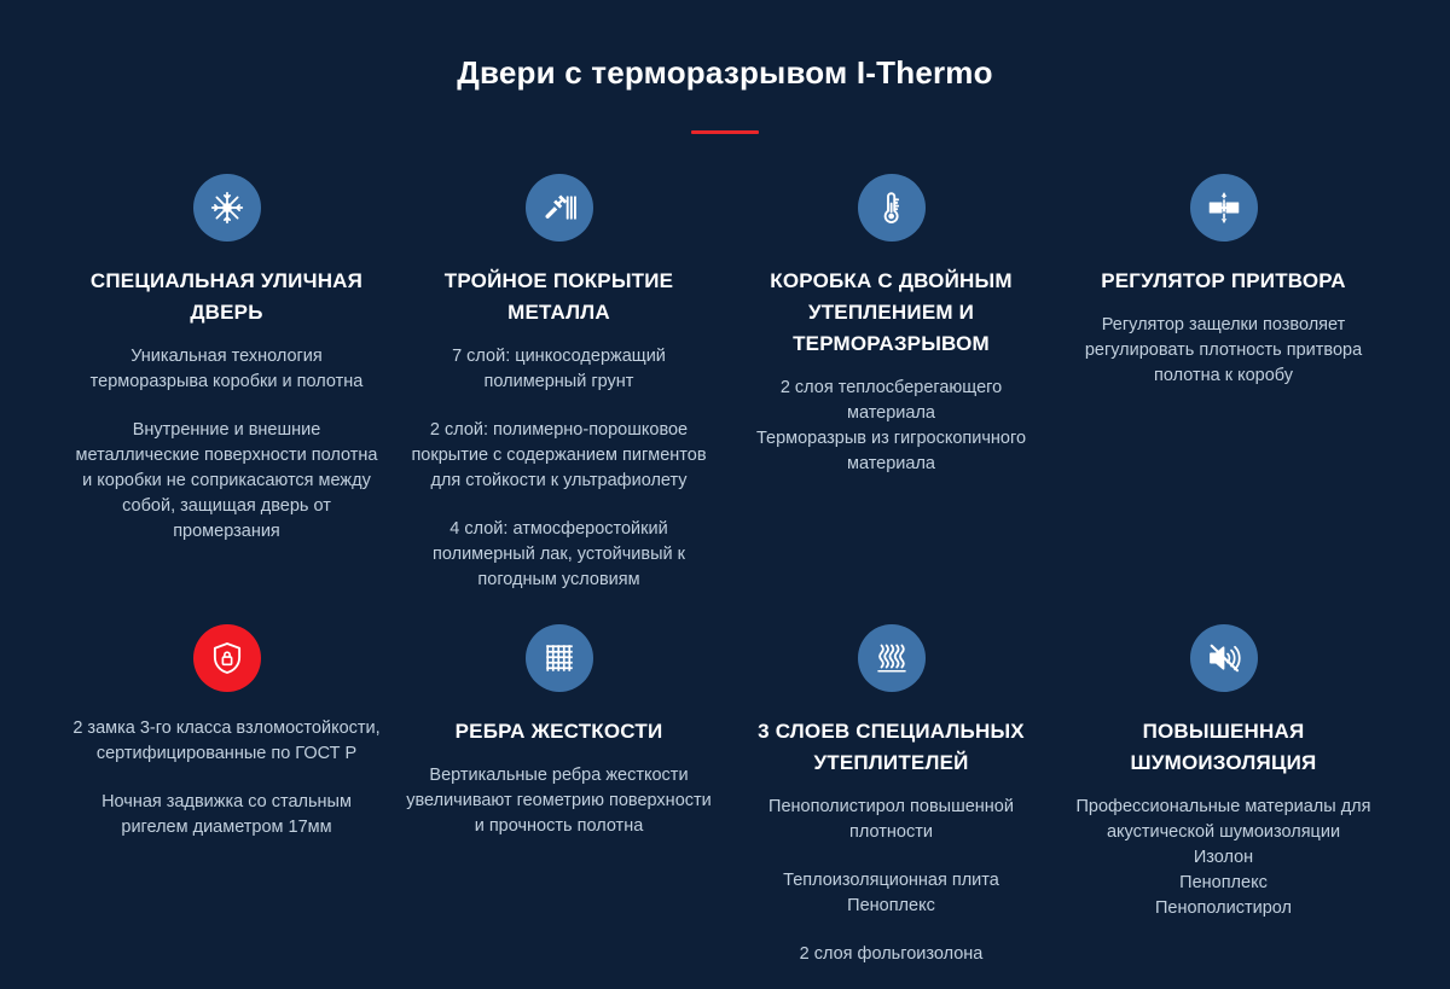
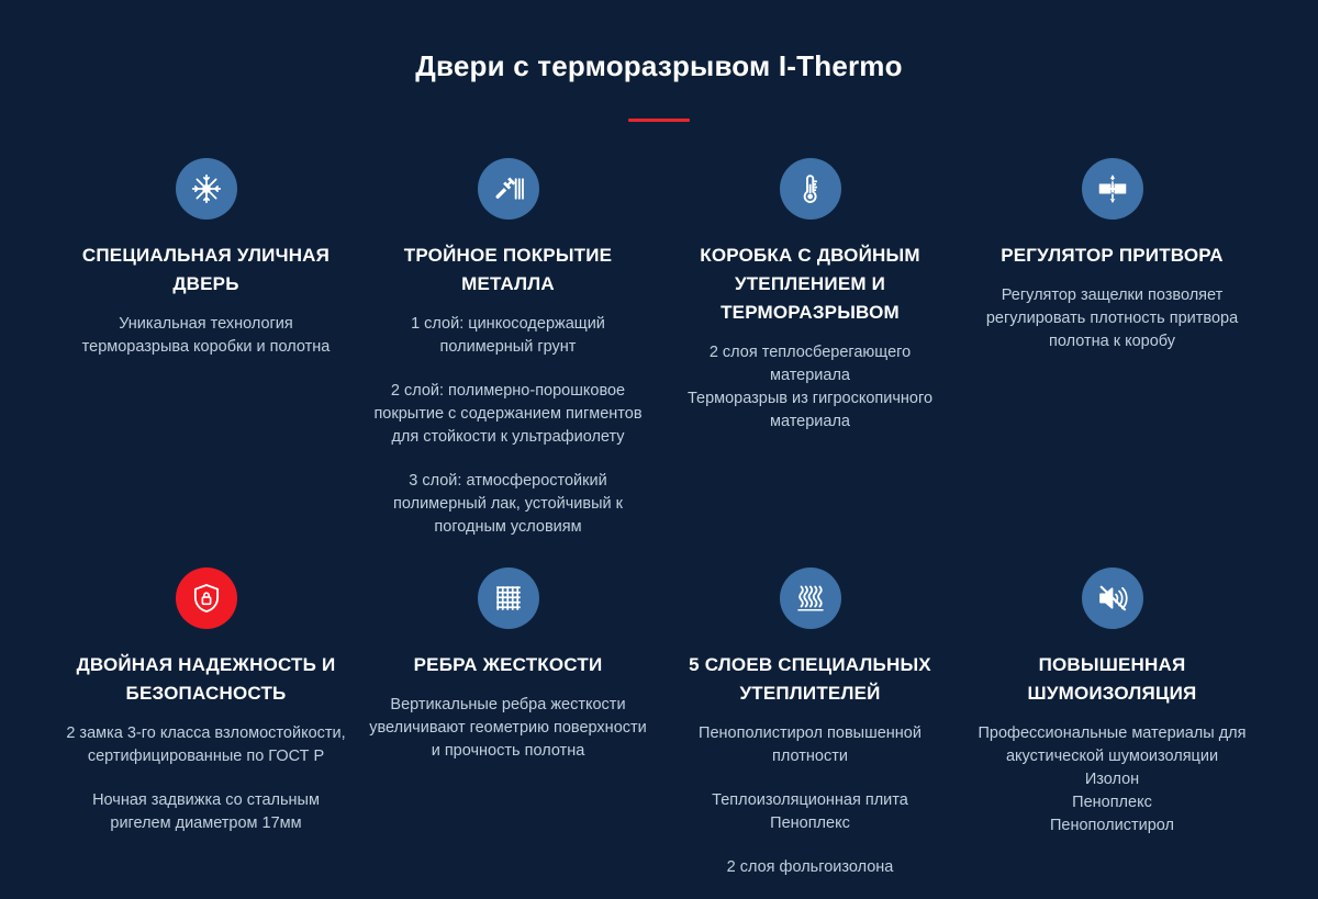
  Двери с терморазрывом I-Thermo
  СПЕЦИАЛЬНАЯ УЛИЧНАЯ ДВЕРЬ
  Уникальная технология терморазрыва коробки и полотна
- Внутренние и внешние металлические поверхности полотна и коробки не соприкасаются между собой, защищая дверь от промерзания
  ТРОЙНОЕ ПОКРЫТИЕ МЕТАЛЛА
- 7 слой: цинкосодержащий полимерный грунт
+ 1 слой: цинкосодержащий полимерный грунт
  2 слой: полимерно-порошковое покрытие с содержанием пигментов для стойкости к ультрафиолету
- 4 слой: атмосферостойкий полимерный лак, устойчивый к погодным условиям
+ 3 слой: атмосферостойкий полимерный лак, устойчивый к погодным условиям
  КОРОБКА С ДВОЙНЫМ УТЕПЛЕНИЕМ И ТЕРМОРАЗРЫВОМ
  2 слоя теплосберегающего материала
  Терморазрыв из гигроскопичного материала
  РЕГУЛЯТОР ПРИТВОРА
  Регулятор защелки позволяет регулировать плотность притвора полотна к коробу
+ ДВОЙНАЯ НАДЕЖНОСТЬ И БЕЗОПАСНОСТЬ
  2 замка 3-го класса взломостойкости, сертифицированные по ГОСТ Р
  Ночная задвижка со стальным ригелем диаметром 17мм
  РЕБРА ЖЕСТКОСТИ
  Вертикальные ребра жесткости увеличивают геометрию поверхности и прочность полотна
- 3 СЛОЕВ СПЕЦИАЛЬНЫХ УТЕПЛИТЕЛЕЙ
+ 5 СЛОЕВ СПЕЦИАЛЬНЫХ УТЕПЛИТЕЛЕЙ
  Пенополистирол повышенной плотности
  Теплоизоляционная плита Пеноплекс
  2 слоя фольгоизолона
  ПОВЫШЕННАЯ ШУМОИЗОЛЯЦИЯ
  Профессиональные материалы для акустической шумоизоляции
  Изолон
  Пеноплекс
  Пенополистирол
